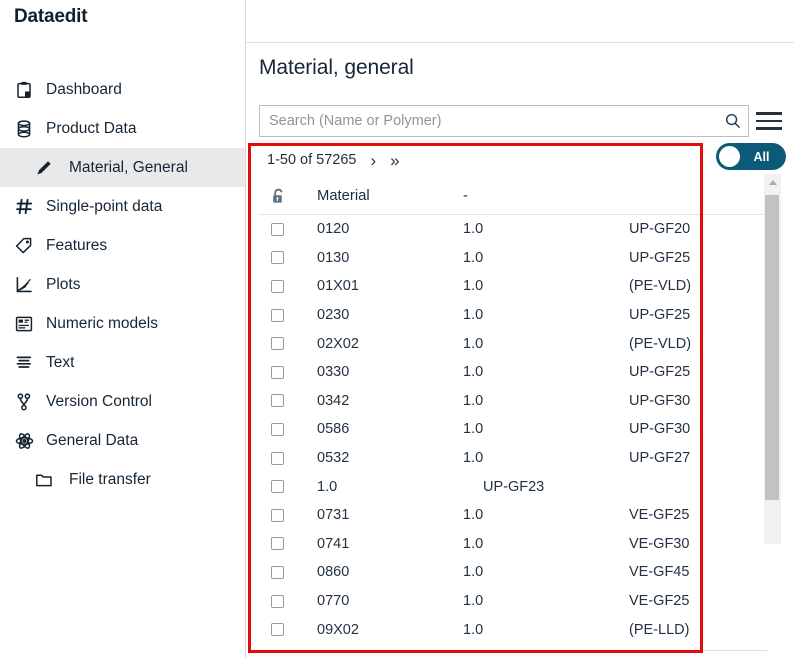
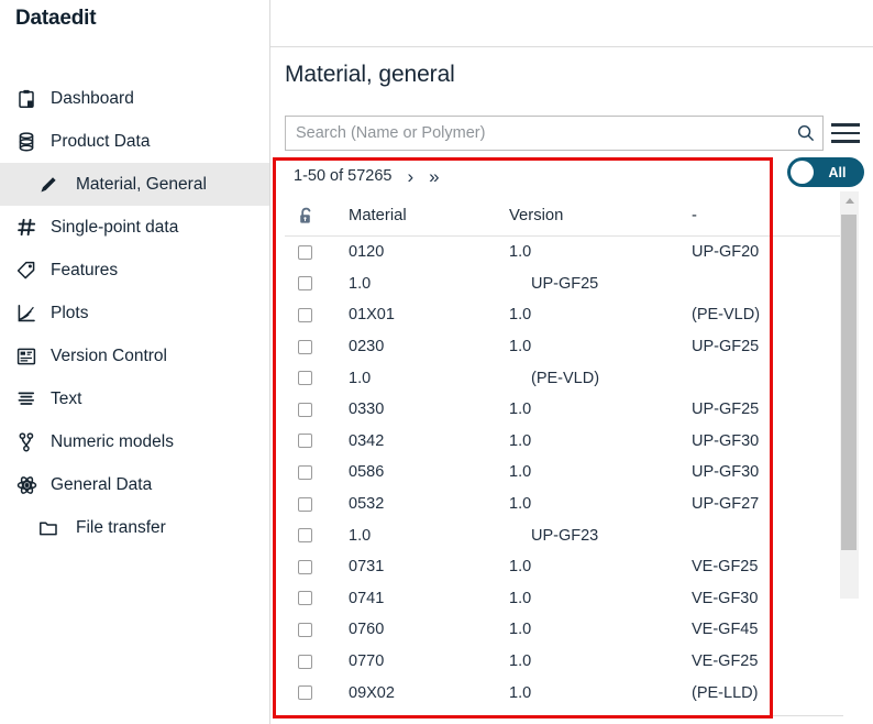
  Dataedit
  Dashboard
  Product Data
  Material, General
  Single-point data
  Features
  Plots
- Numeric models
+ Version Control
  Text
- Version Control
+ Numeric models
  General Data
  File transfer
  Material, general
  Search (Name or Polymer)
  1-50 of 57265
  ›
  »
  All
  Material
+ Version
  -
  0120
  1.0
  UP-GF20
- 0130
  1.0
  UP-GF25
  01X01
  1.0
  (PE-VLD)
  0230
  1.0
  UP-GF25
- 02X02
  1.0
  (PE-VLD)
  0330
  1.0
  UP-GF25
  0342
  1.0
  UP-GF30
  0586
  1.0
  UP-GF30
  0532
  1.0
  UP-GF27
  1.0
  UP-GF23
  0731
  1.0
  VE-GF25
  0741
  1.0
  VE-GF30
- 0860
+ 0760
  1.0
  VE-GF45
  0770
  1.0
  VE-GF25
  09X02
  1.0
  (PE-LLD)
